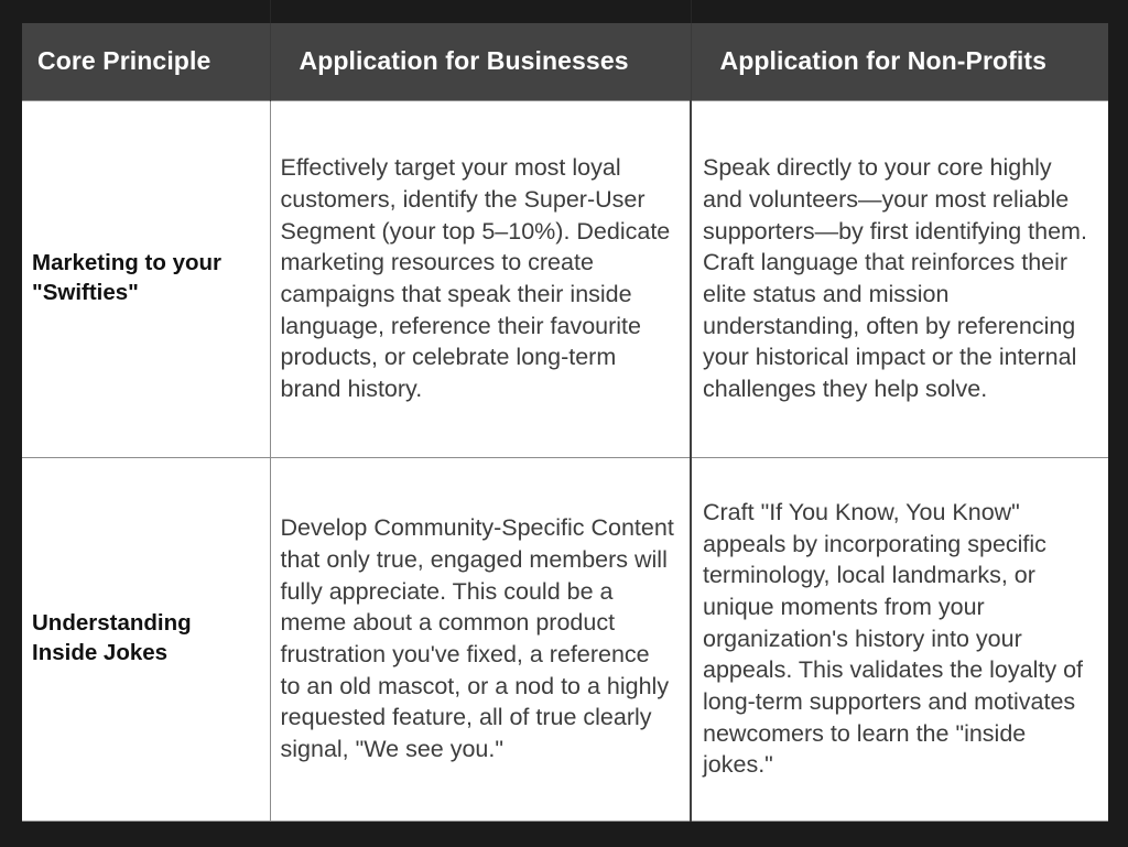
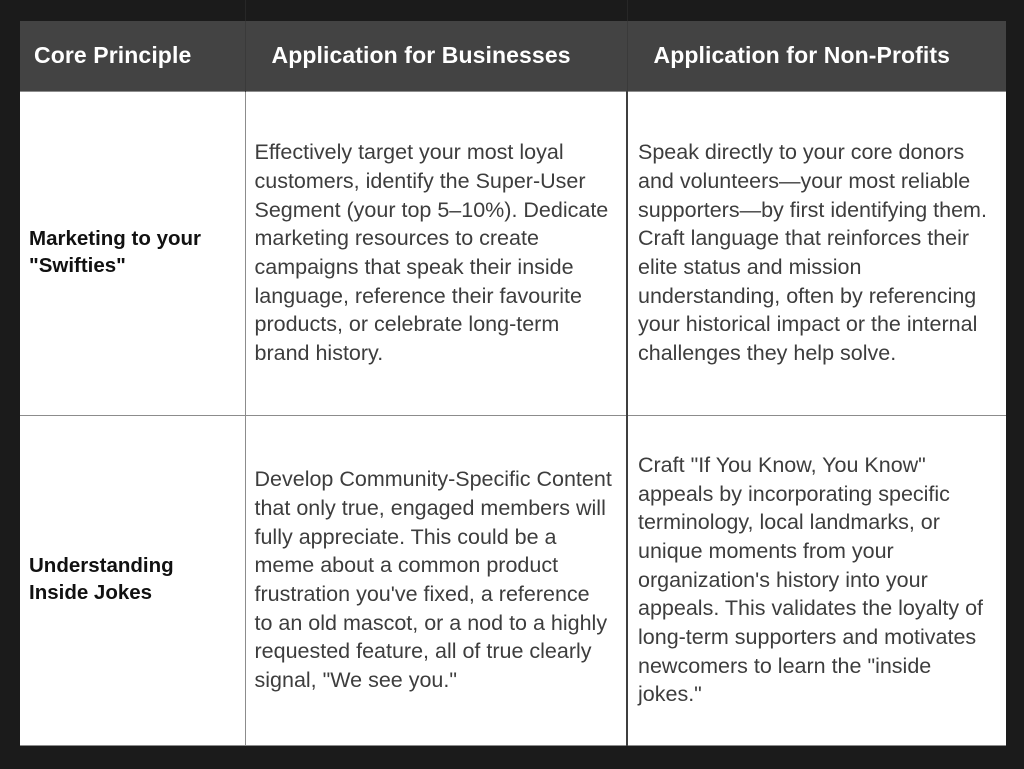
  Core Principle	Application for Businesses	Application for Non-Profits
- Marketing to your "Swifties"	Effectively target your most loyal customers, identify the Super-User Segment (your top 5–10%). Dedicate marketing resources to create campaigns that speak their inside language, reference their favourite products, or celebrate long-term brand history.	Speak directly to your core highly and volunteers—your most reliable supporters—by first identifying them. Craft language that reinforces their elite status and mission understanding, often by referencing your historical impact or the internal challenges they help solve.
+ Marketing to your "Swifties"	Effectively target your most loyal customers, identify the Super-User Segment (your top 5–10%). Dedicate marketing resources to create campaigns that speak their inside language, reference their favourite products, or celebrate long-term brand history.	Speak directly to your core donors and volunteers—your most reliable supporters—by first identifying them. Craft language that reinforces their elite status and mission understanding, often by referencing your historical impact or the internal challenges they help solve.
  Understanding Inside Jokes	Develop Community-Specific Content that only true, engaged members will fully appreciate. This could be a meme about a common product frustration you've fixed, a reference to an old mascot, or a nod to a highly requested feature, all of true clearly signal, "We see you."	Craft "If You Know, You Know" appeals by incorporating specific terminology, local landmarks, or unique moments from your organization's history into your appeals. This validates the loyalty of long-term supporters and motivates newcomers to learn the "inside jokes."
